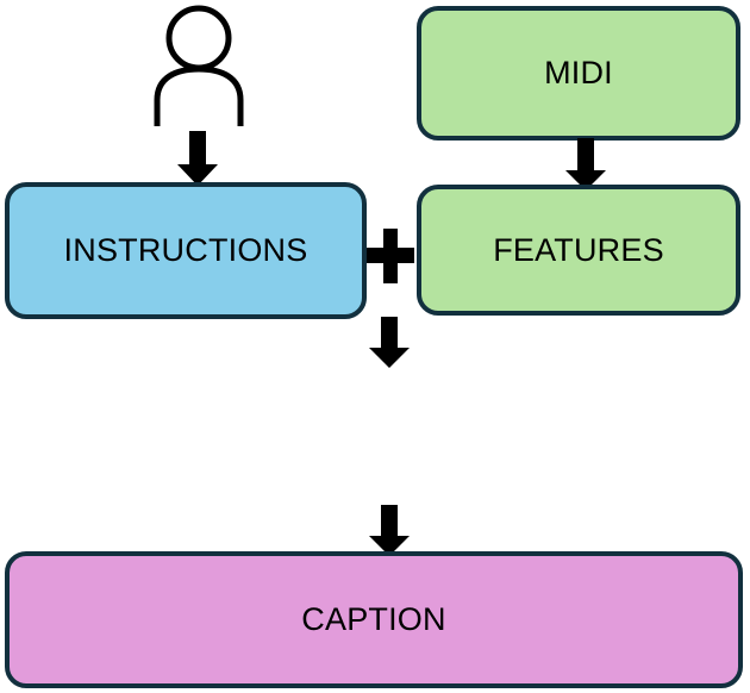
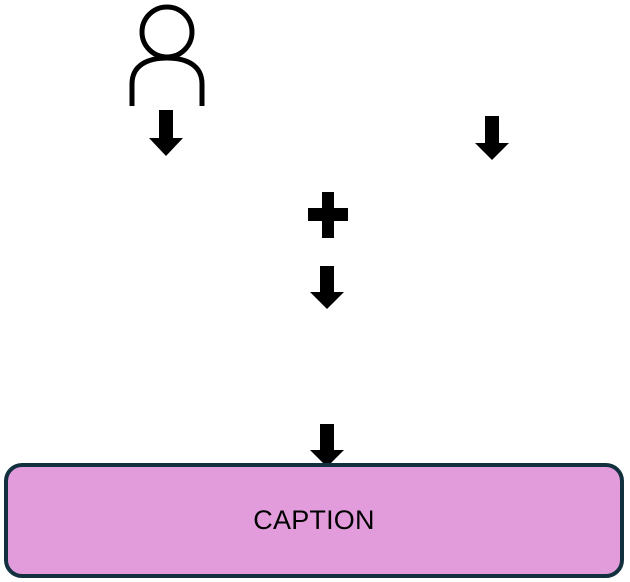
- MIDI
- INSTRUCTIONS
- FEATURES
  CAPTION
